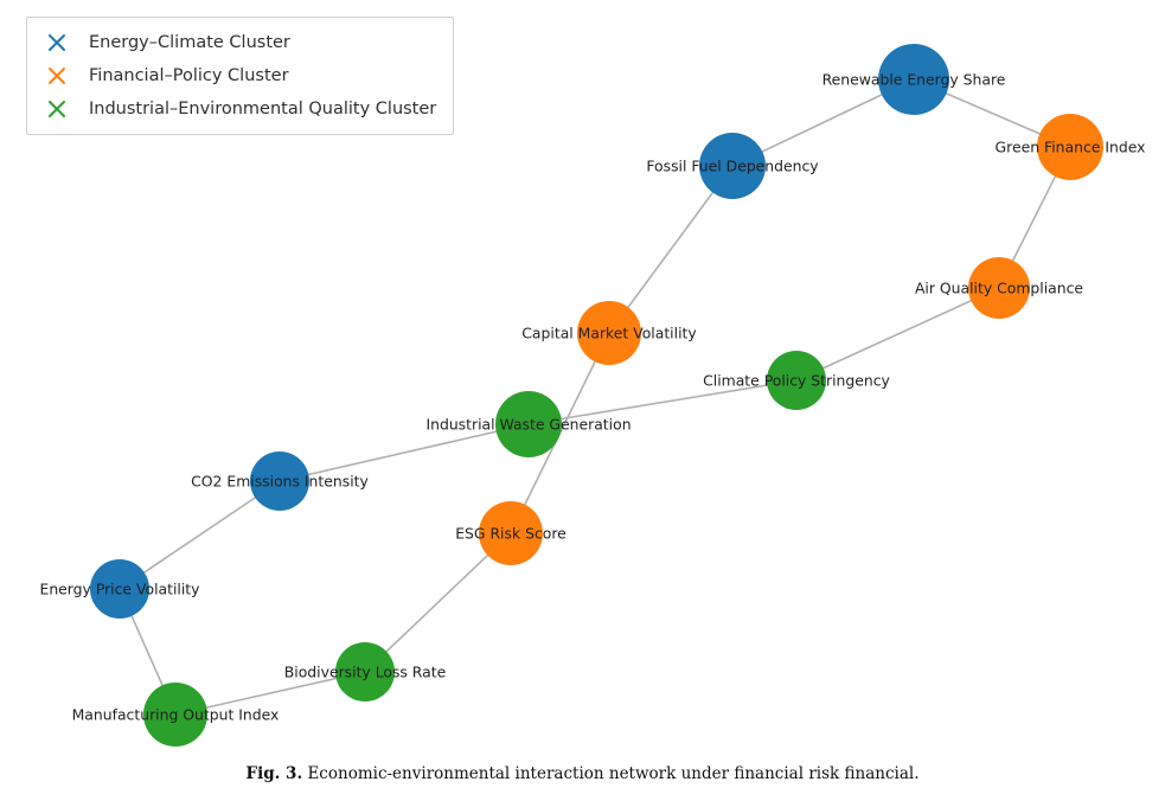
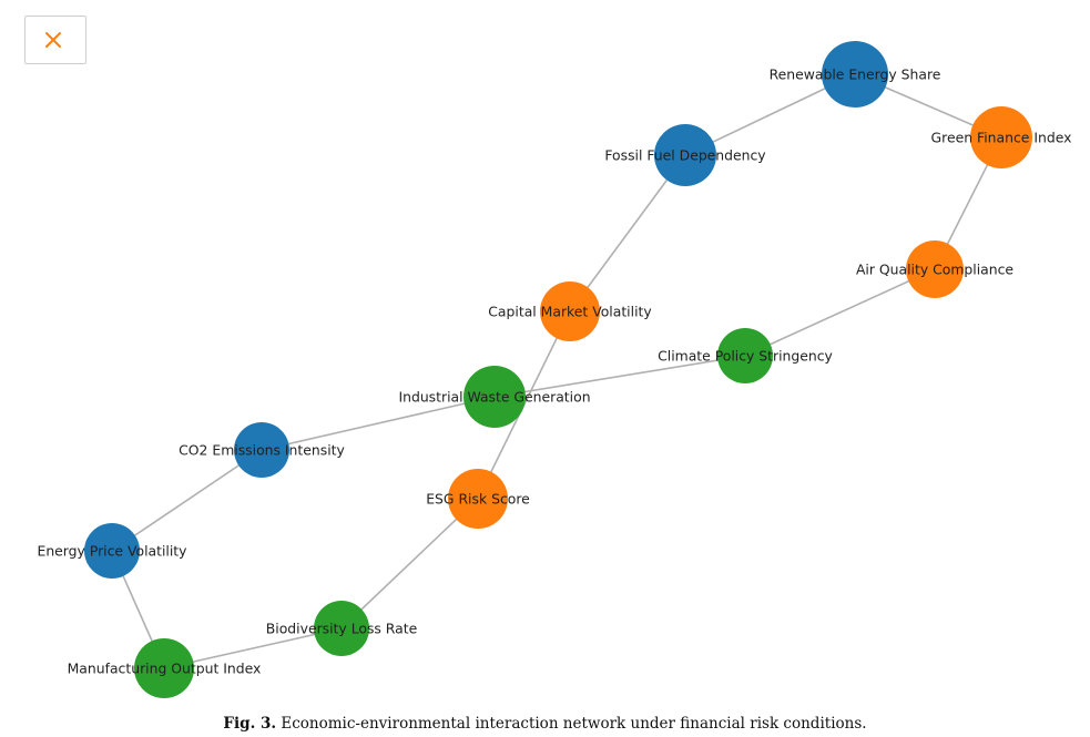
  Renewable Energy Share
  Fossil Fuel Dependency
  Green Finance Index
  Air Quality Compliance
  Capital Market Volatility
  Climate Policy Stringency
  Industrial Waste Generation
  CO2 Emissions Intensity
  ESG Risk Score
  Energy Price Volatility
  Biodiversity Loss Rate
  Manufacturing Output Index
- Energy–Climate Cluster
- Financial–Policy Cluster
- Industrial–Environmental Quality Cluster
- Fig. 3. Economic-environmental interaction network under financial risk financial.
+ Fig. 3. Economic-environmental interaction network under financial risk conditions.
